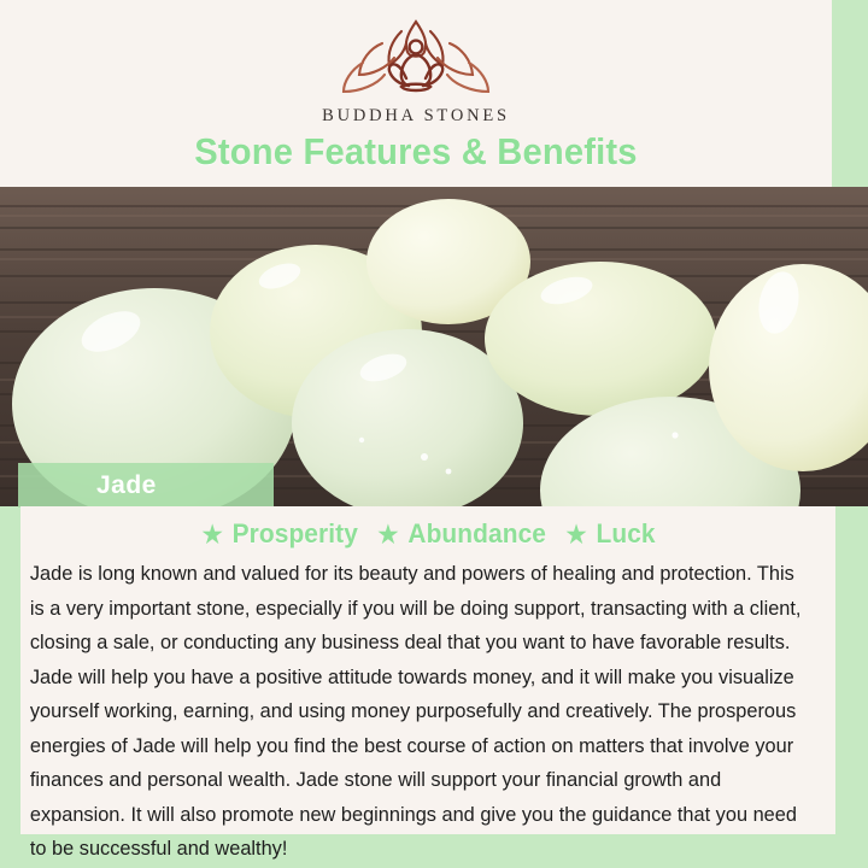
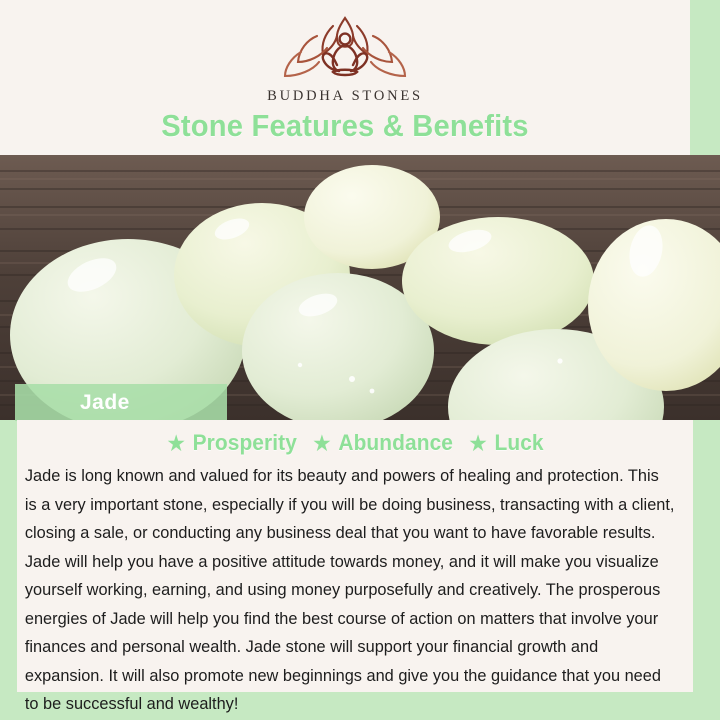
  BUDDHA STONES
  Stone Features & Benefits
  Jade
  ★
  Prosperity
  ★
  Abundance
  ★
  Luck
- Jade is long known and valued for its beauty and powers of healing and protection. This is a very important stone, especially if you will be doing support, transacting with a client, closing a sale, or conducting any business deal that you want to have favorable results. Jade will help you have a positive attitude towards money, and it will make you visualize yourself working, earning, and using money purposefully and creatively. The prosperous energies of Jade will help you find the best course of action on matters that involve your finances and personal wealth. Jade stone will support your financial growth and expansion. It will also promote new beginnings and give you the guidance that you need to be successful and wealthy!
+ Jade is long known and valued for its beauty and powers of healing and protection. This is a very important stone, especially if you will be doing business, transacting with a client, closing a sale, or conducting any business deal that you want to have favorable results. Jade will help you have a positive attitude towards money, and it will make you visualize yourself working, earning, and using money purposefully and creatively. The prosperous energies of Jade will help you find the best course of action on matters that involve your finances and personal wealth. Jade stone will support your financial growth and expansion. It will also promote new beginnings and give you the guidance that you need to be successful and wealthy!
